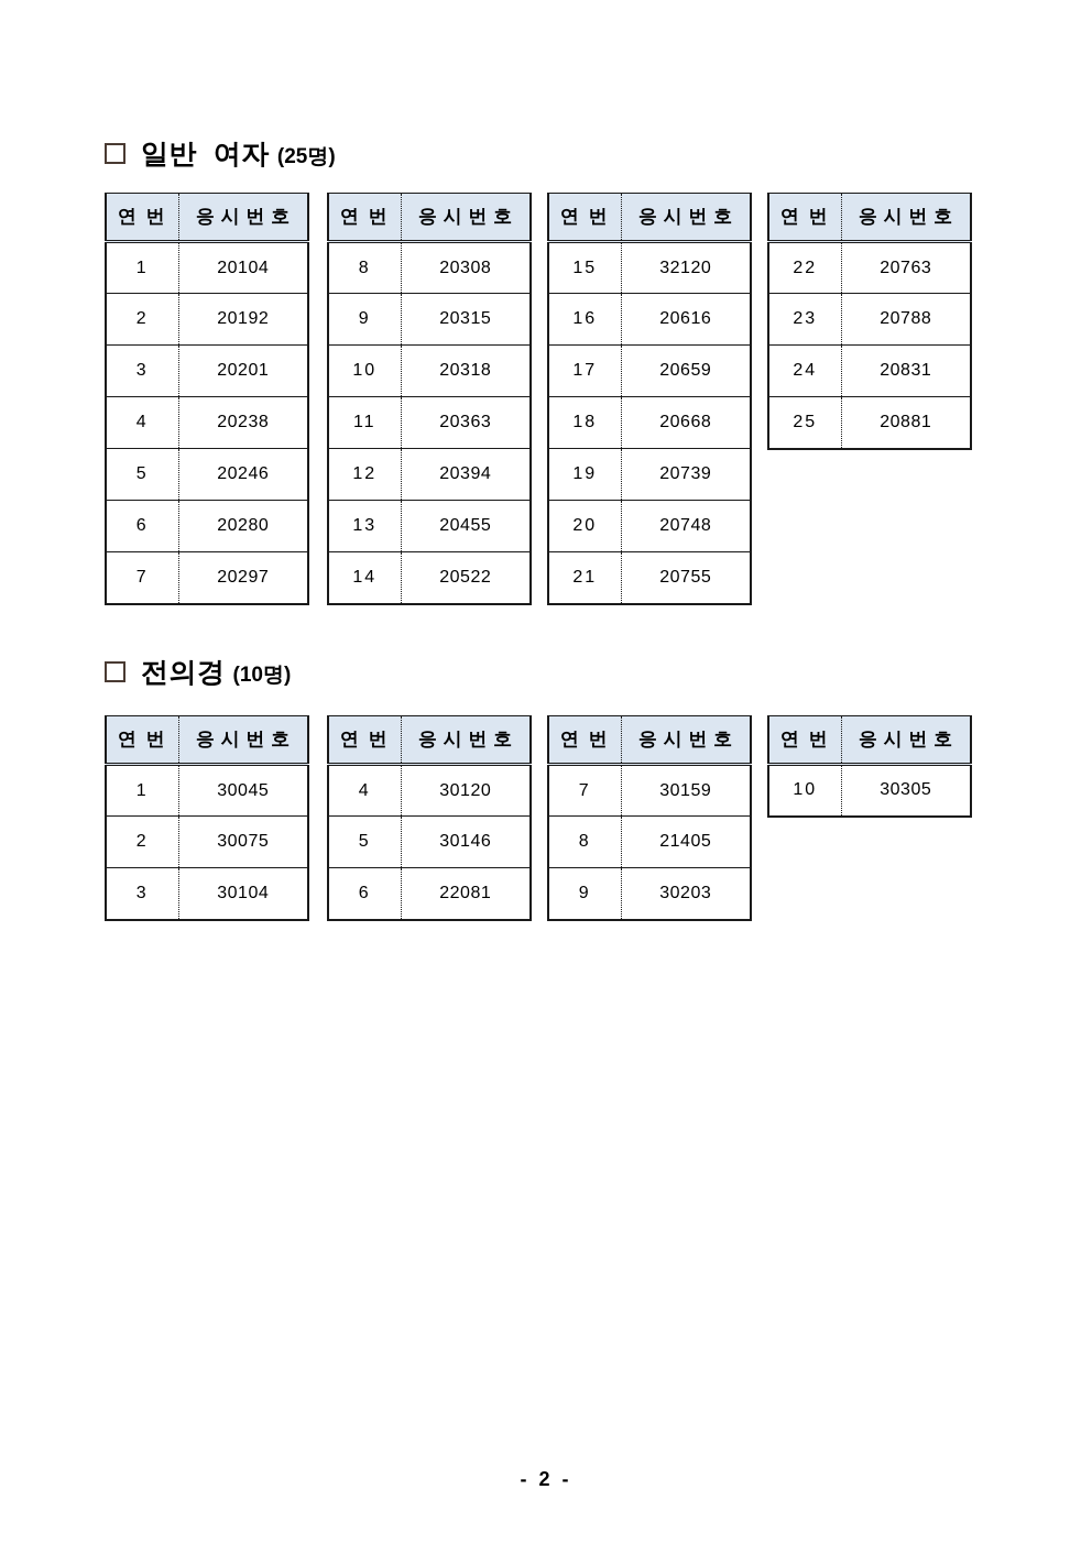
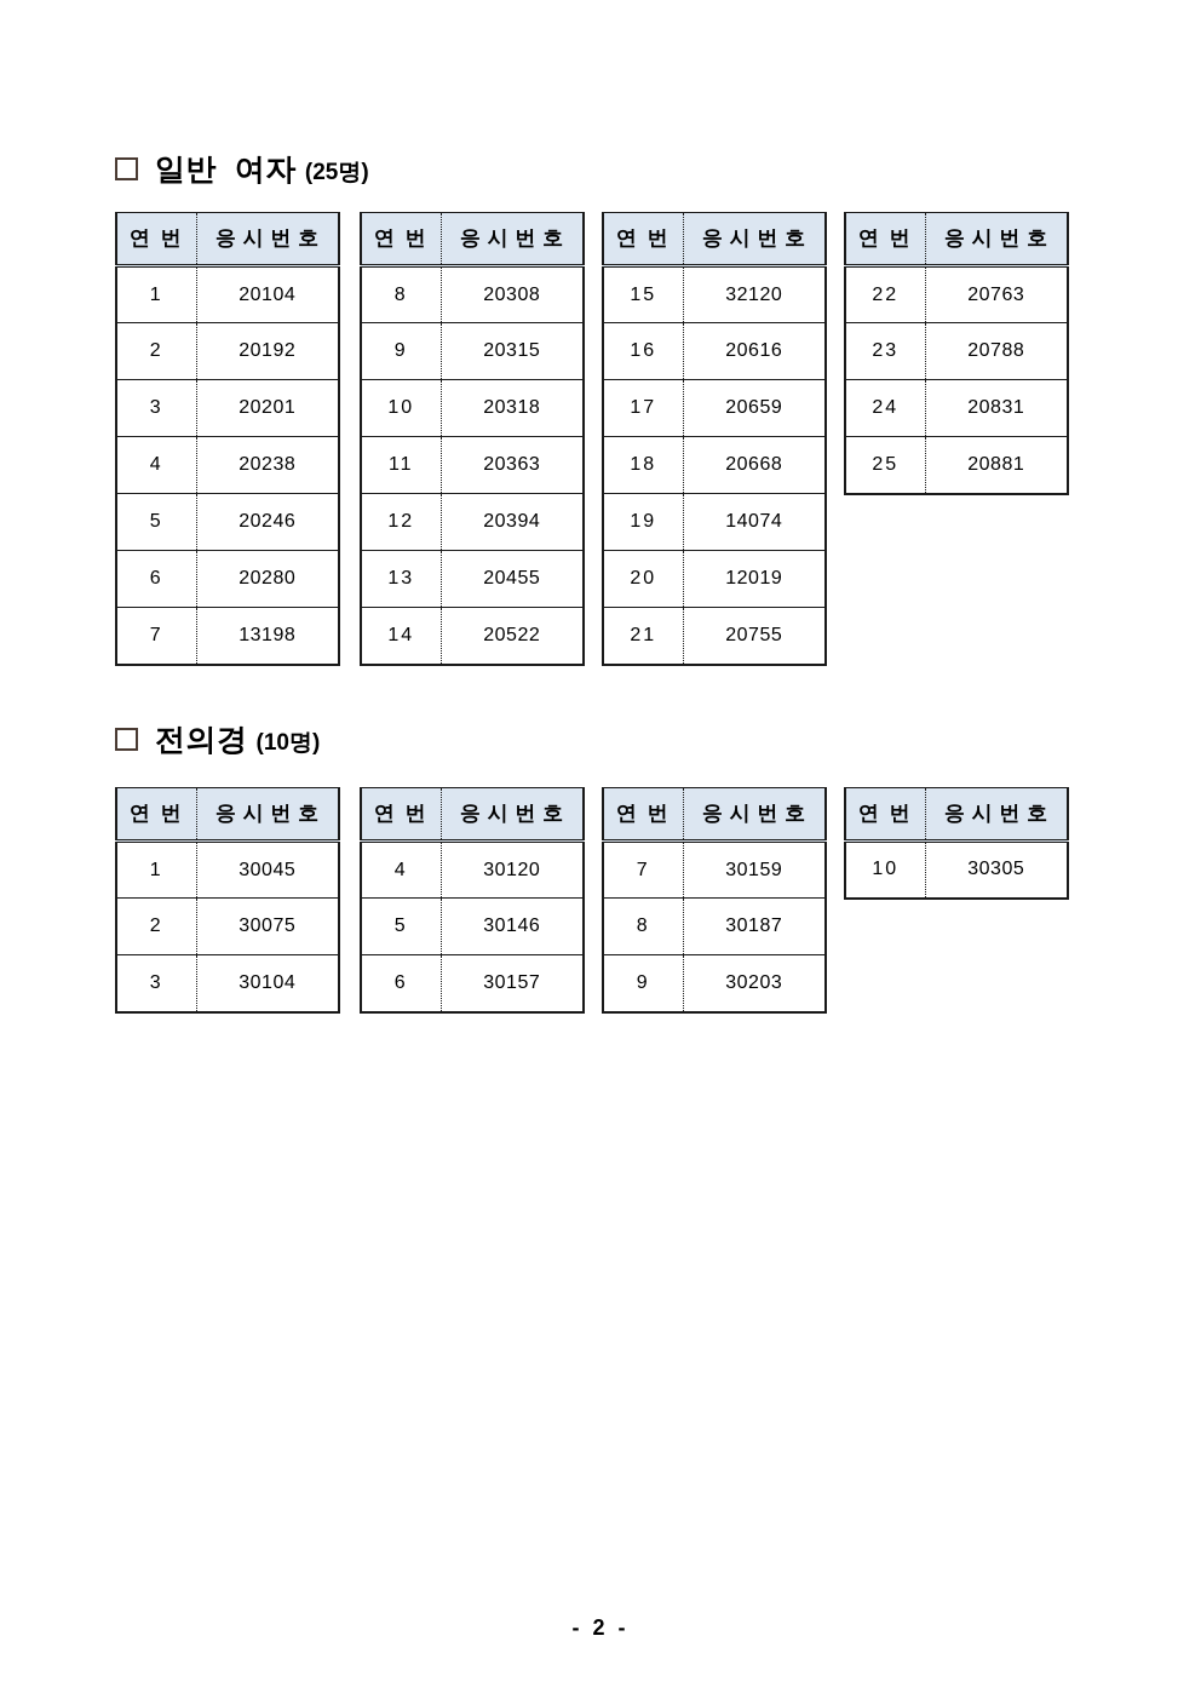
  일반 여자
  (25명)
  연 번	응 시 번 호
  1	20104
  2	20192
  3	20201
  4	20238
  5	20246
  6	20280
- 7	20297
+ 7	13198
  연 번	응 시 번 호
  8	20308
  9	20315
  10	20318
  11	20363
  12	20394
  13	20455
  14	20522
  연 번	응 시 번 호
  15	32120
  16	20616
  17	20659
  18	20668
- 19	20739
+ 19	14074
- 20	20748
+ 20	12019
  21	20755
  연 번	응 시 번 호
  22	20763
  23	20788
  24	20831
  25	20881
  전의경
  (10명)
  연 번	응 시 번 호
  1	30045
  2	30075
  3	30104
  연 번	응 시 번 호
  4	30120
  5	30146
- 6	22081
+ 6	30157
  연 번	응 시 번 호
  7	30159
- 8	21405
+ 8	30187
  9	30203
  연 번	응 시 번 호
  10	30305
  - 2 -
